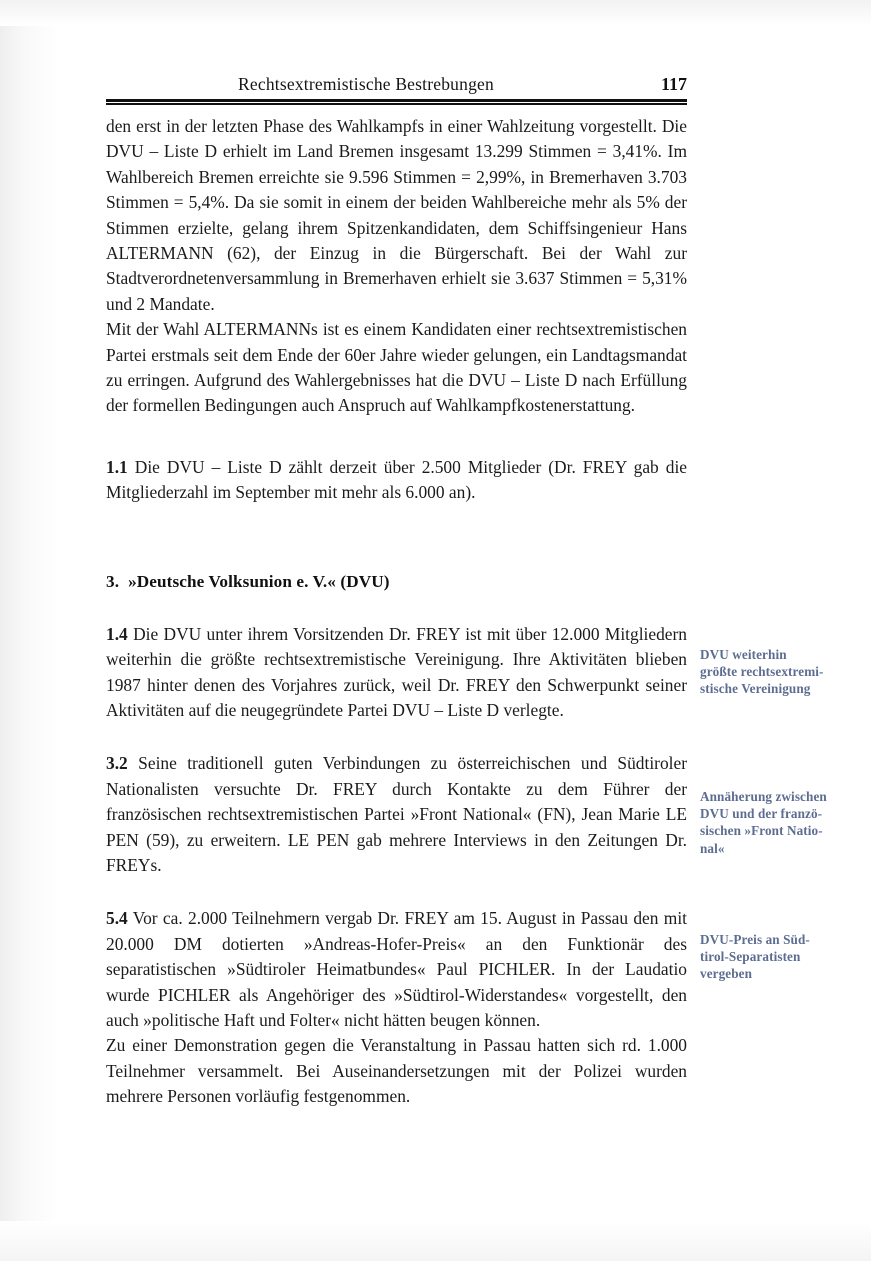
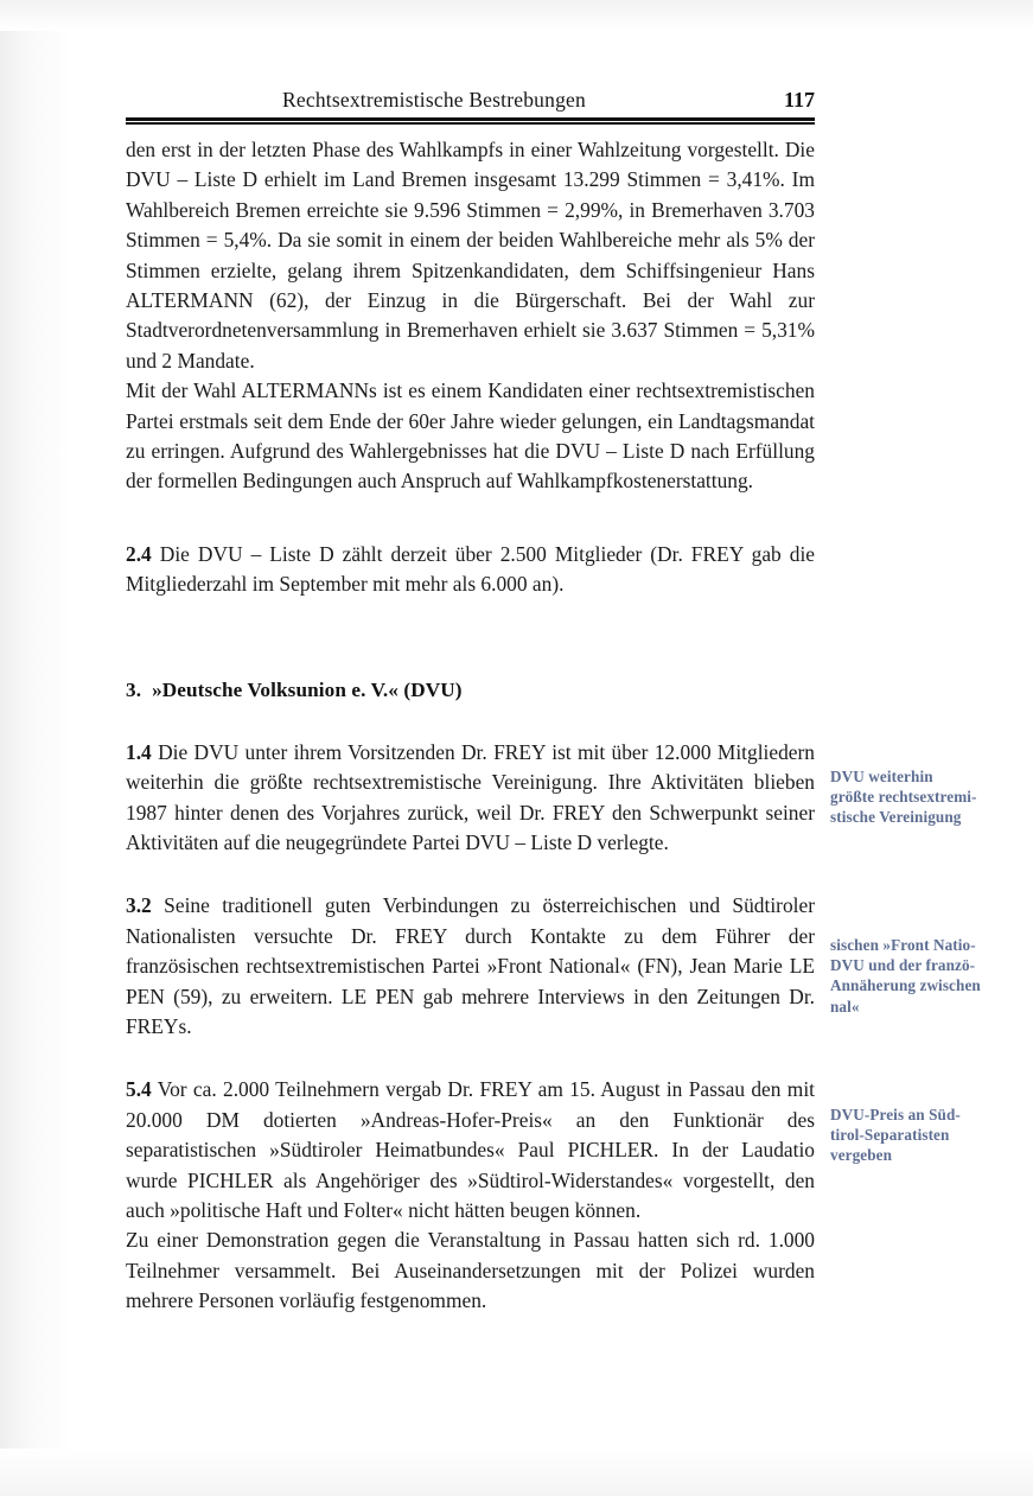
  Rechtsextremistische Bestrebungen
  117
  den erst in der letzten Phase des Wahlkampfs in einer Wahlzeitung vorgestellt. Die DVU – Liste D erhielt im Land Bremen insgesamt 13.299 Stimmen = 3,41%. Im Wahlbereich Bremen erreichte sie 9.596 Stimmen = 2,99%, in Bremerhaven 3.703 Stimmen = 5,4%. Da sie somit in einem der beiden Wahlbereiche mehr als 5% der Stimmen erzielte, gelang ihrem Spitzenkandidaten, dem Schiffsingenieur Hans ALTERMANN (62), der Einzug in die Bürgerschaft. Bei der Wahl zur Stadtverordnetenversammlung in Bremerhaven erhielt sie 3.637 Stimmen = 5,31% und 2 Mandate.
  Mit der Wahl ALTERMANNs ist es einem Kandidaten einer rechtsextremistischen Partei erstmals seit dem Ende der 60er Jahre wieder gelungen, ein Landtagsmandat zu erringen. Aufgrund des Wahlergebnisses hat die DVU – Liste D nach Erfüllung der formellen Bedingungen auch Anspruch auf Wahlkampfkostenerstattung.
- 1.1 Die DVU – Liste D zählt derzeit über 2.500 Mitglieder (Dr. FREY gab die Mitgliederzahl im September mit mehr als 6.000 an).
+ 2.4 Die DVU – Liste D zählt derzeit über 2.500 Mitglieder (Dr. FREY gab die Mitgliederzahl im September mit mehr als 6.000 an).
  3. »Deutsche Volksunion e. V.« (DVU)
  1.4 Die DVU unter ihrem Vorsitzenden Dr. FREY ist mit über 12.000 Mitgliedern weiterhin die größte rechtsextremistische Vereinigung. Ihre Aktivitäten blieben 1987 hinter denen des Vorjahres zurück, weil Dr. FREY den Schwerpunkt seiner Aktivitäten auf die neugegründete Partei DVU – Liste D verlegte.
  3.2 Seine traditionell guten Verbindungen zu österreichischen und Südtiroler Nationalisten versuchte Dr. FREY durch Kontakte zu dem Führer der französischen rechtsextremistischen Partei »Front National« (FN), Jean Marie LE PEN (59), zu erweitern. LE PEN gab mehrere Interviews in den Zeitungen Dr. FREYs.
  5.4 Vor ca. 2.000 Teilnehmern vergab Dr. FREY am 15. August in Passau den mit 20.000 DM dotierten »Andreas-Hofer-Preis« an den Funktionär des separatistischen »Südtiroler Heimatbundes« Paul PICHLER. In der Laudatio wurde PICHLER als Angehöriger des »Südtirol-Widerstandes« vorgestellt, den auch »politische Haft und Folter« nicht hätten beugen können.
  Zu einer Demonstration gegen die Veranstaltung in Passau hatten sich rd. 1.000 Teilnehmer versammelt. Bei Auseinandersetzungen mit der Polizei wurden mehrere Personen vorläufig festgenommen.
  DVU weiterhin
  größte rechtsextremi-
  stische Vereinigung
- Annäherung zwischen
+ sischen »Front Natio-
  DVU und der franzö-
- sischen »Front Natio-
+ Annäherung zwischen
  nal«
  DVU-Preis an Süd-
  tirol-Separatisten
  vergeben
